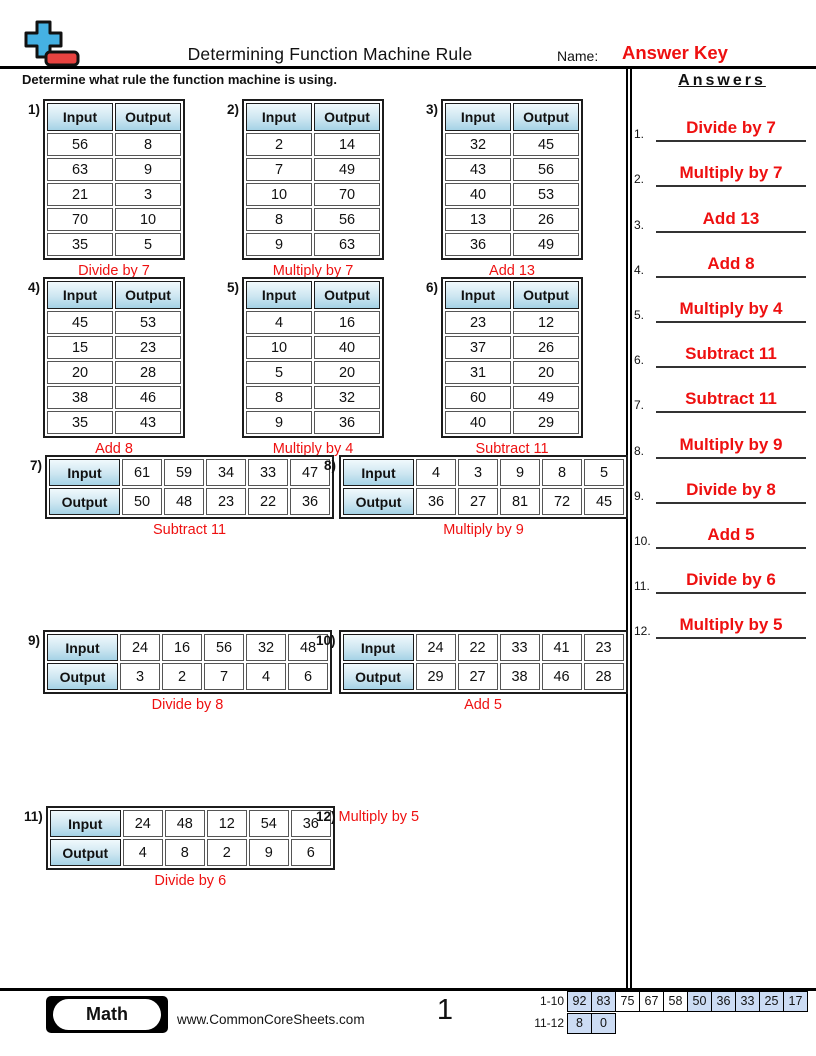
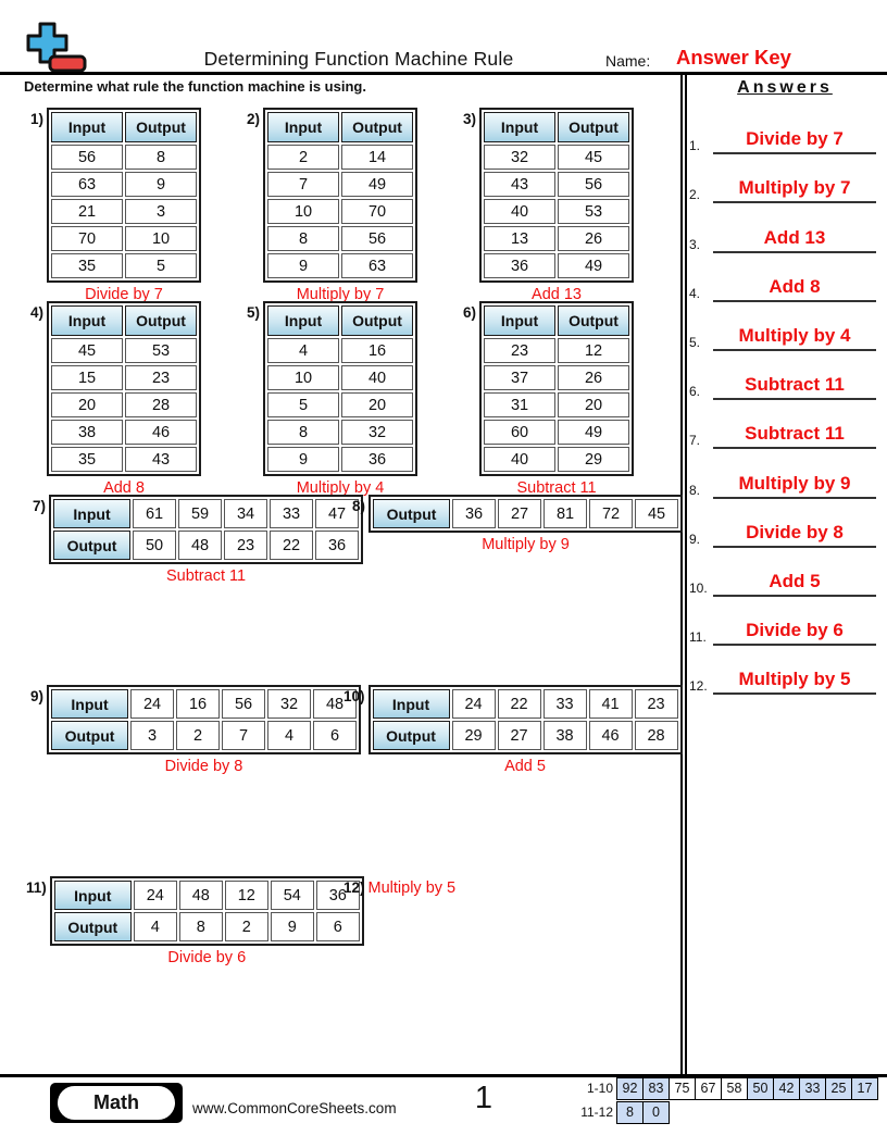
  Determining Function Machine Rule
  Name:
  Answer Key
  Determine what rule the function machine is using.
  Answers
  1.
  Divide by 7
  2.
  Multiply by 7
  3.
  Add 13
  4.
  Add 8
  5.
  Multiply by 4
  6.
  Subtract 11
  7.
  Subtract 11
  8.
  Multiply by 9
  9.
  Divide by 8
  10.
  Add 5
  11.
  Divide by 6
  12.
  Multiply by 5
  1)
  Input	Output
  56	8
  63	9
  21	3
  70	10
  35	5
  Divide by 7
  2)
  Input	Output
  2	14
  7	49
  10	70
  8	56
  9	63
  Multiply by 7
  3)
  Input	Output
  32	45
  43	56
  40	53
  13	26
  36	49
  Add 13
  4)
  Input	Output
  45	53
  15	23
  20	28
  38	46
  35	43
  Add 8
  5)
  Input	Output
  4	16
  10	40
  5	20
  8	32
  9	36
  Multiply by 4
  6)
  Input	Output
  23	12
  37	26
  31	20
  60	49
  40	29
  Subtract 11
  7)
  Input	61	59	34	33	47
  Output	50	48	23	22	36
  Subtract 11
  8)
- Input	4	3	9	8	5
  Output	36	27	81	72	45
  Multiply by 9
  9)
  Input	24	16	56	32	48
  Output	3	2	7	4	6
  Divide by 8
  10)
  Input	24	22	33	41	23
  Output	29	27	38	46	28
  Add 5
  11)
  Input	24	48	12	54	36
  Output	4	8	2	9	6
  Divide by 6
  12)
  Multiply by 5
  Math
  www.CommonCoreSheets.com
  1
  1-10
  92
  83
  75
  67
  58
  50
- 36
+ 42
  33
  25
  17
  11-12
  8
  0
